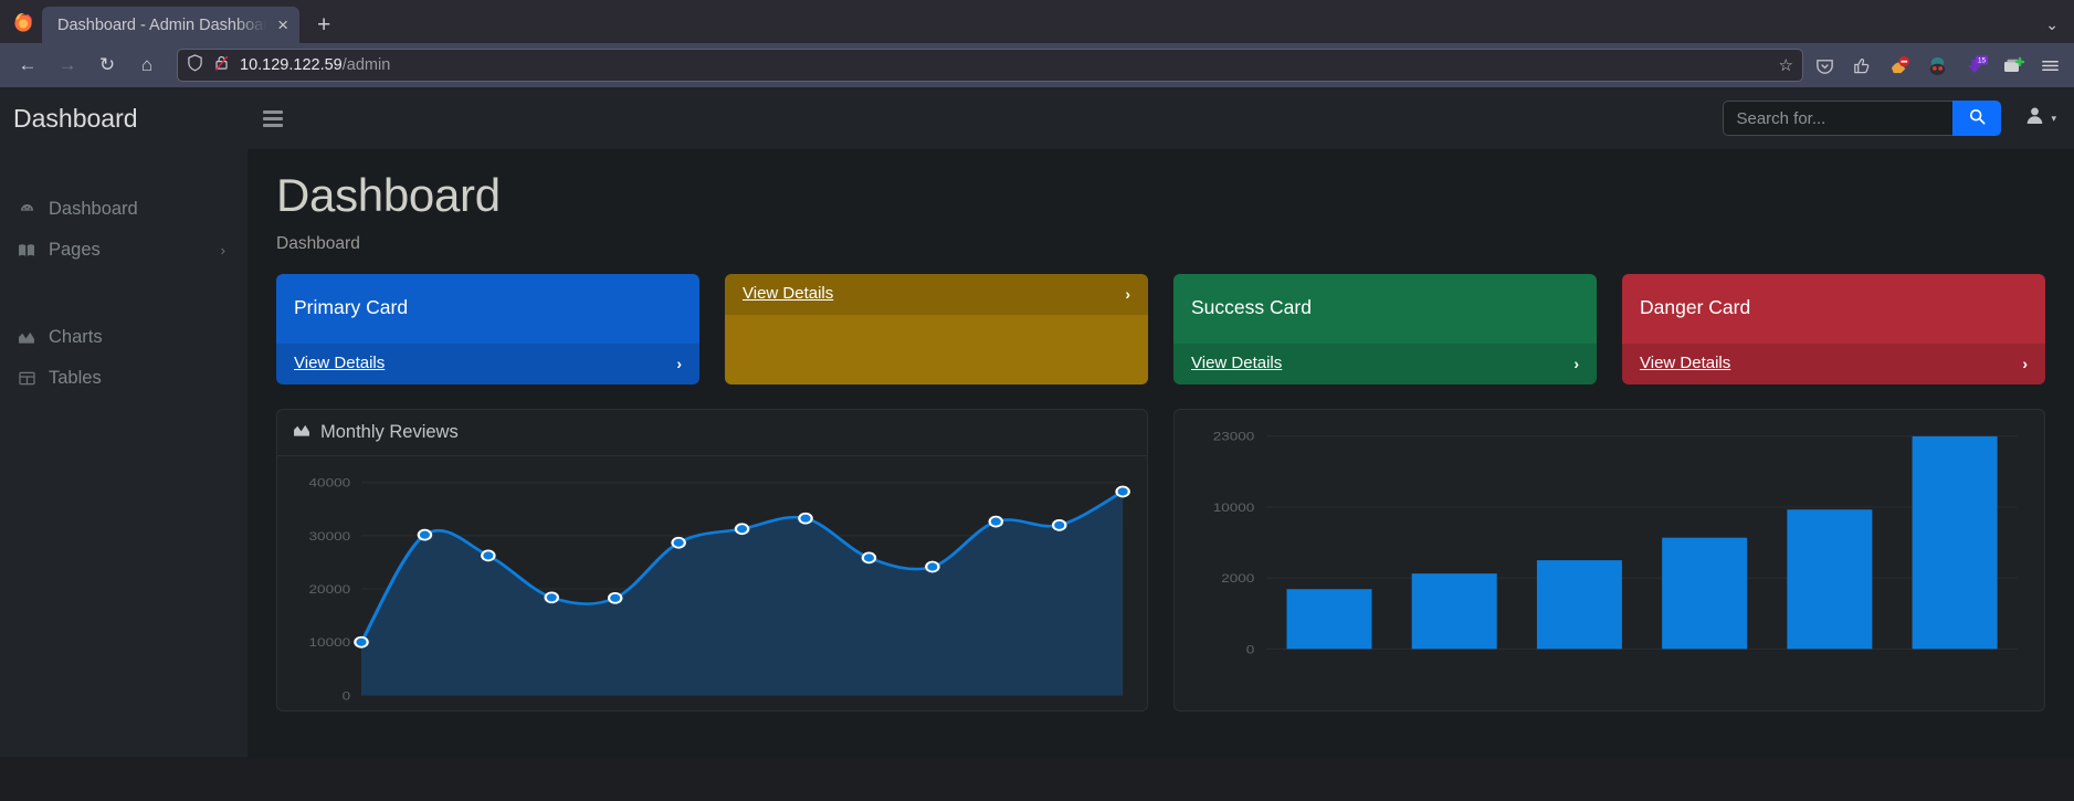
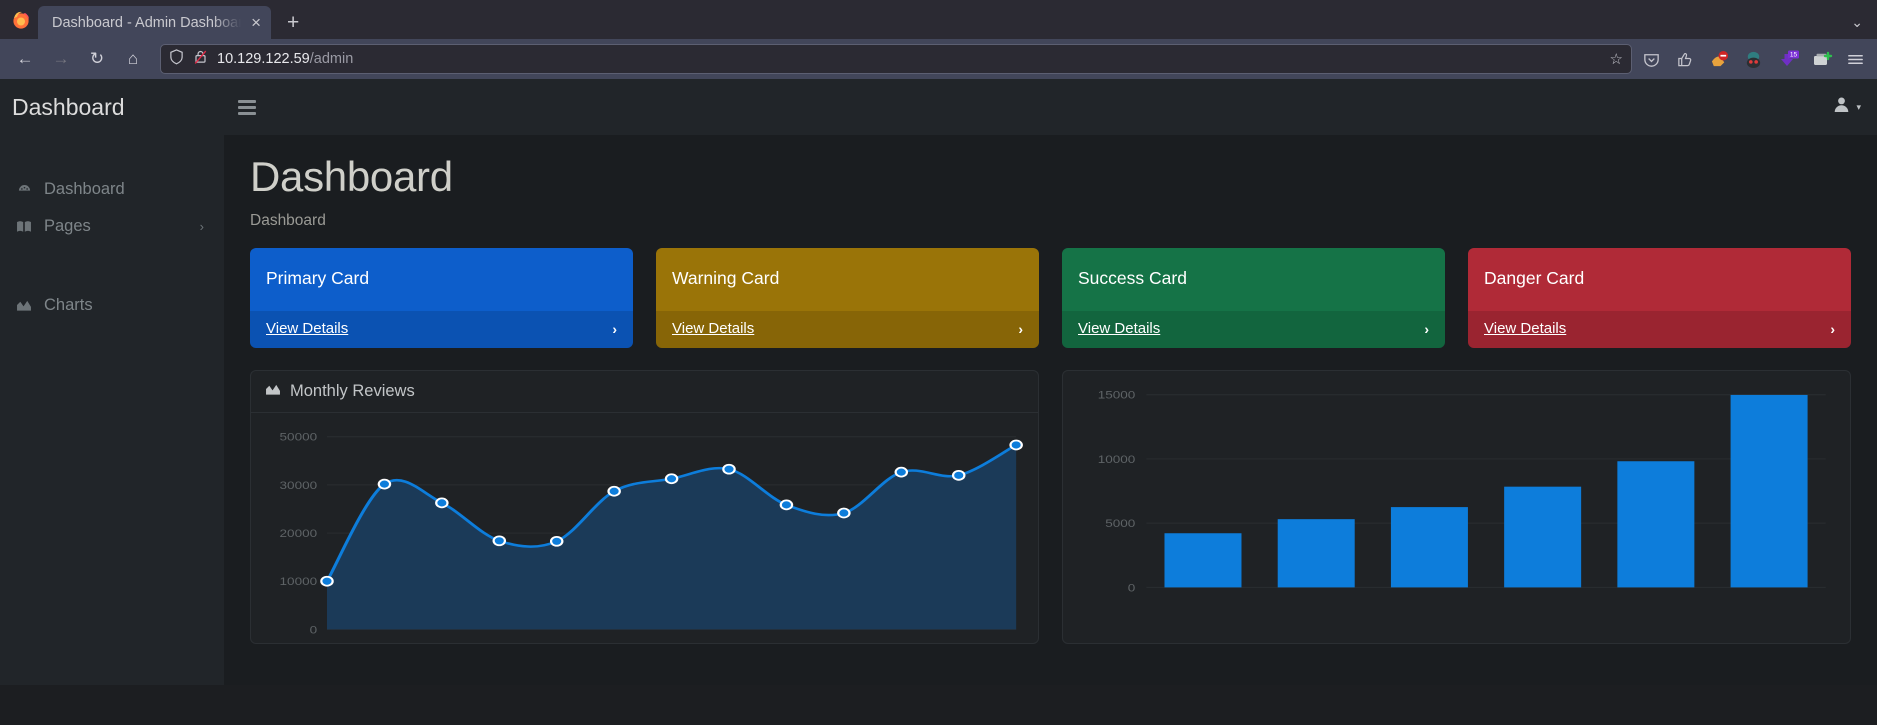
  Dashboard - Admin Dashboar
  ×
  +
  ⌄
  ←
  →
  ↻
  ⌂
  10.129.122.59/admin
  ☆
  Dashboard
  Dashboard
  Pages
  ›
  Charts
- Tables
- Search for...
  ▾
  Dashboard
  Dashboard
  Primary Card
  View Details
  ›
+ Warning Card
  View Details
  ›
  Success Card
  View Details
  ›
  Danger Card
  View Details
  ›
  Monthly Reviews
  0
  10000
  20000
  30000
- 40000
+ 50000
  0
- 2000
+ 5000
  10000
- 23000
+ 15000
